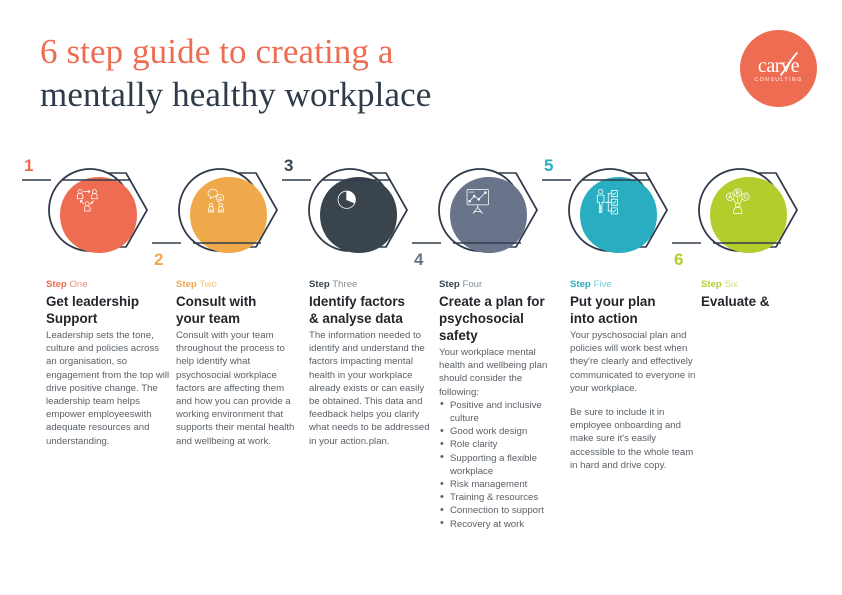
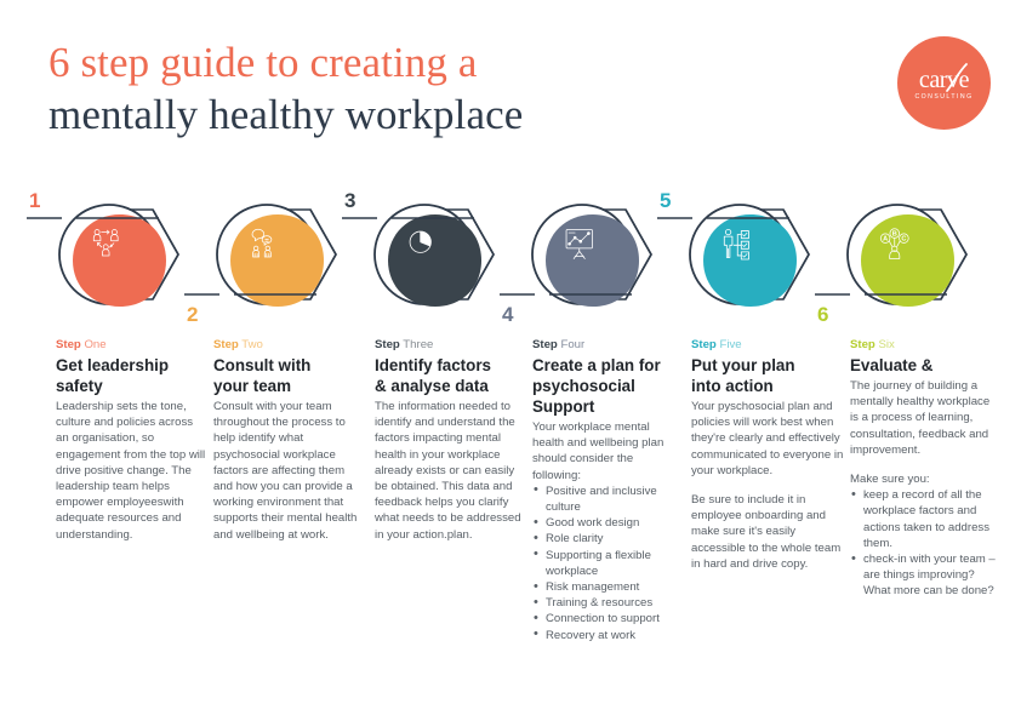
  6 step guide to creating a
  mentally healthy workplace
  carve
  1
  2
  3
  4
  5
  6
  Step One
  Get leadership
- Support
+ safety
  Leadership sets the tone, culture and policies across an organisation, so engagement from the top will drive positive change. The leadership team helps empower employeeswith adequate resources and understanding.
  Step Two
  Consult with
  your team
  Consult with your team throughout the process to help identify what psychosocial workplace factors are affecting them and how you can provide a working environment that supports their mental health and wellbeing at work.
  Step Three
  Identify factors
  & analyse data
  The information needed to identify and understand the factors impacting mental health in your workplace already exists or can easily be obtained. This data and feedback helps you clarify what needs to be addressed in your action.plan.
  Step Four
  Create a plan for
  psychosocial
- safety
+ Support
  Your workplace mental health and wellbeing plan should consider the following:
  Positive and inclusive culture
  Good work design
  Role clarity
  Supporting a flexible workplace
  Risk management
  Training & resources
  Connection to support
  Recovery at work
  Step Five
  Put your plan
  into action
  Your pyschosocial plan and policies will work best when they're clearly and effectively communicated to everyone in your workplace.
  Be sure to include it in employee onboarding and make sure it's easily accessible to the whole team in hard and drive copy.
  Step Six
  Evaluate &
+ The journey of building a mentally healthy workplace is a process of learning, consultation, feedback and improvement.
+ Make sure you:
+ keep a record of all the workplace factors and actions taken to address them.
+ check-in with your team – are things improving? What more can be done?
